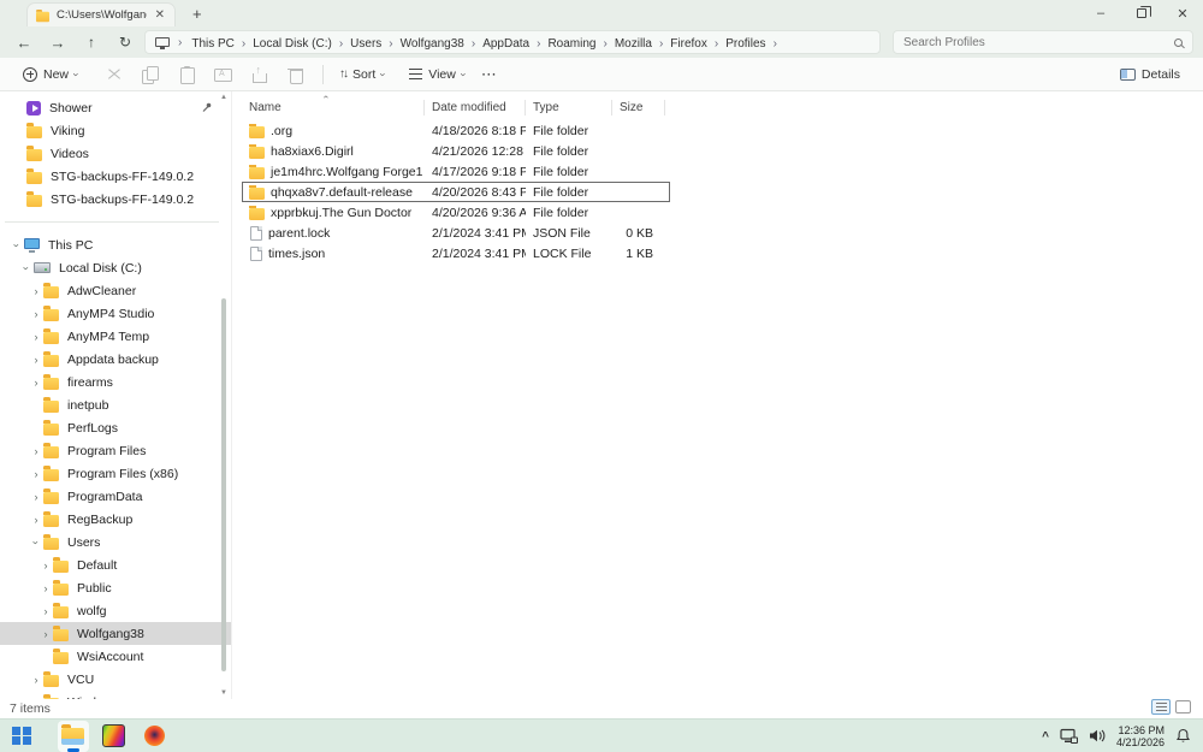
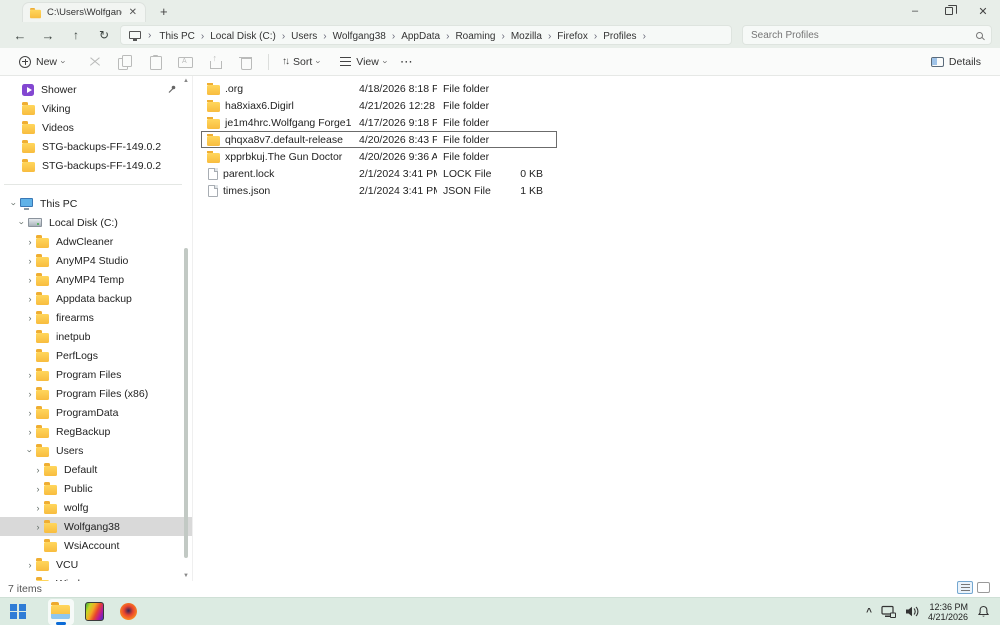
  ✕
  +
  –
  ✕
  ←
  →
  ↑
  ↻
  ›
  This PC › Local Disk (C:) › Users › Wolfgang38 › AppData › Roaming › Mozilla › Firefox › Profiles ›
  Search Profiles
  New
  ↑↓
  Sort
  View
  ⋯
  Details
  Shower
  Viking
  Videos
  STG-backups-FF-149.0.2
  STG-backups-FF-149.0.2
  This PC
  Local Disk (C:)
  ›
  AdwCleaner
  ›
  AnyMP4 Studio
  ›
  AnyMP4 Temp
  ›
  Appdata backup
  ›
  firearms
  inetpub
  PerfLogs
  ›
  Program Files
  ›
  Program Files (x86)
  ›
  ProgramData
  ›
  RegBackup
  Users
  ›
  Default
  ›
  Public
  ›
  wolfg
  ›
  Wolfgang38
  WsiAccount
  ›
  VCU
- Name
- Date modified
- Type
- Size
  .org
  4/18/2026 8:18 P
  File folder
  ha8xiax6.Digirl
  4/21/2026 12:28
  File folder
  je1m4hrc.Wolfgang Forge1
  4/17/2026 9:18 P
  File folder
  qhqxa8v7.default-release
  4/20/2026 8:43 P
  File folder
  xpprbkuj.The Gun Doctor
  4/20/2026 9:36 A
  File folder
  parent.lock
  2/1/2024 3:41 P
- JSON File
+ LOCK File
  0 KB
  times.json
  2/1/2024 3:41 P
- LOCK File
+ JSON File
  1 KB
  7 items
  ^
  12:36 PM
  4/21/2026
